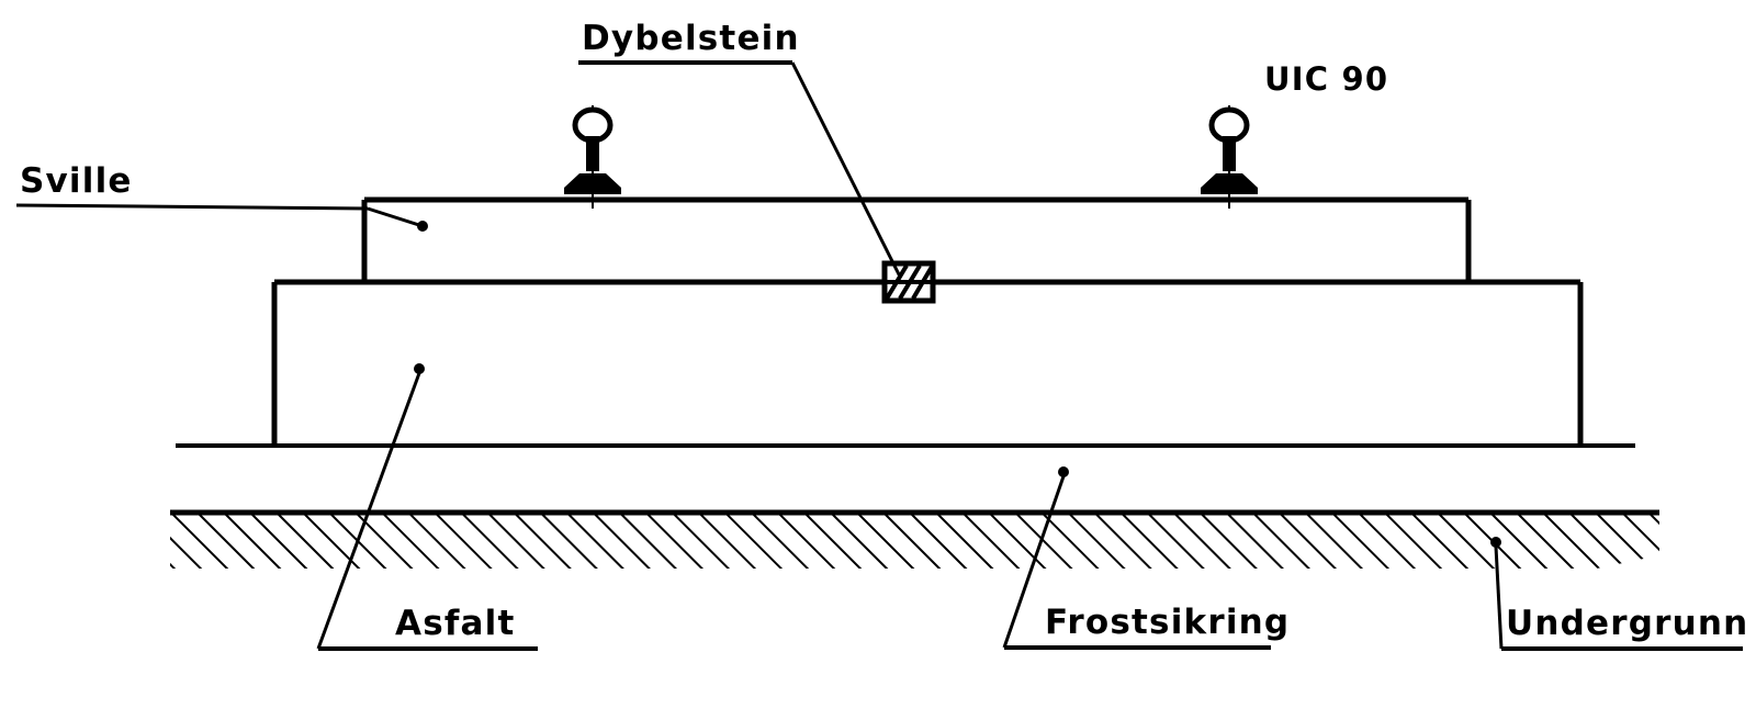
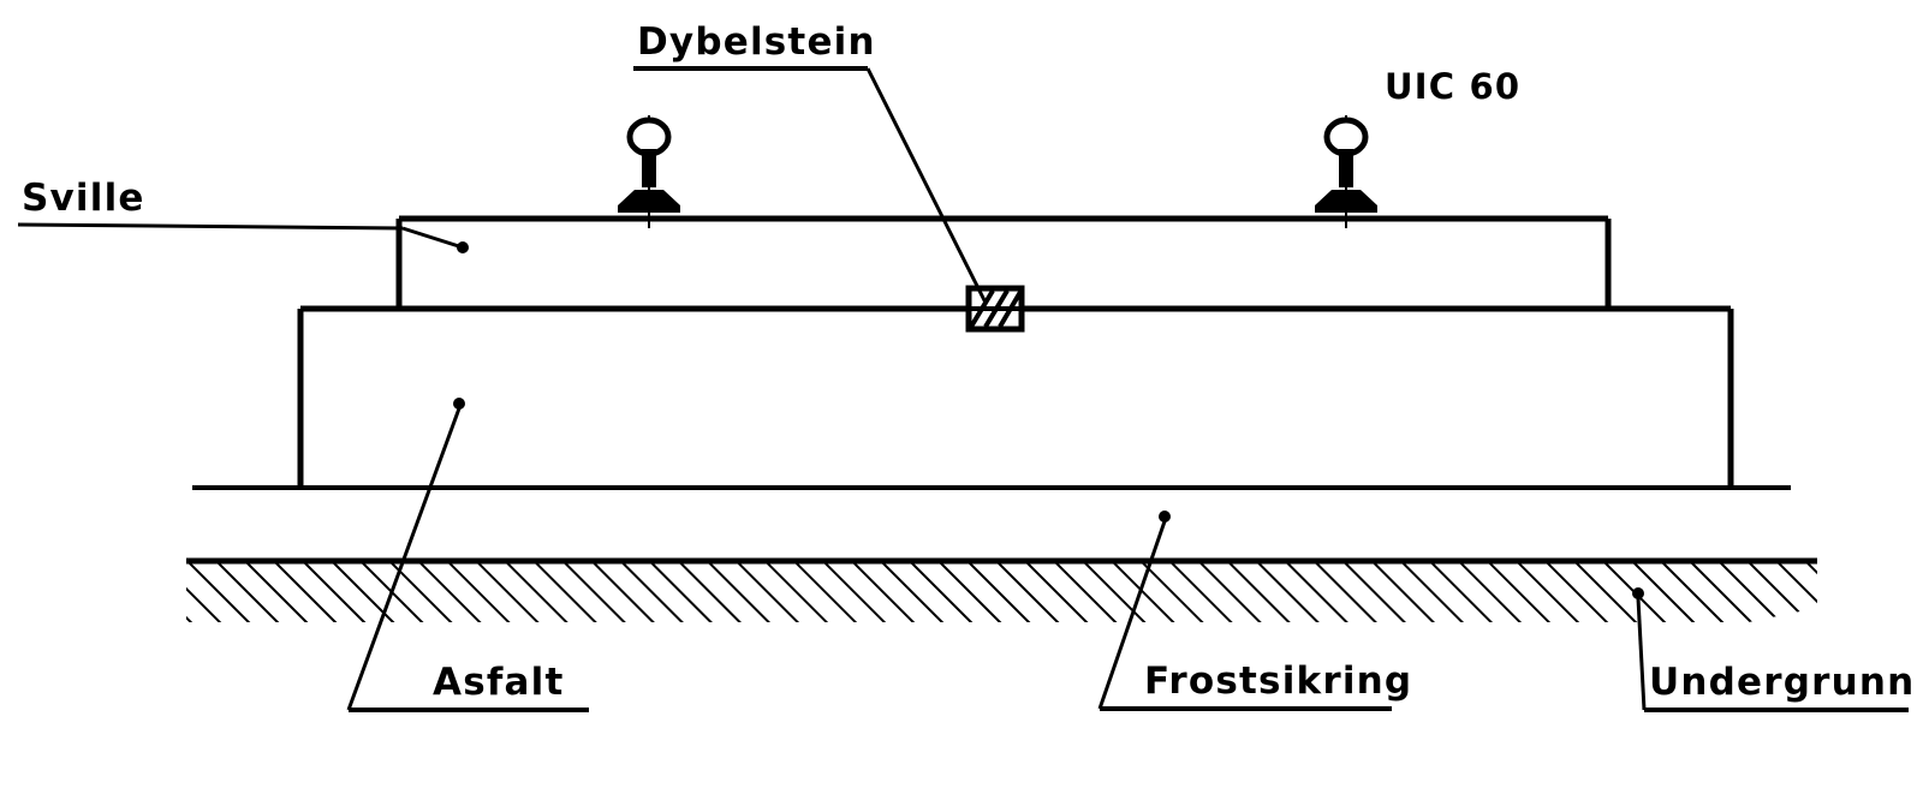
  Sville
  Dybelstein
- UIC 90
+ UIC 60
  Asfalt
  Frostsikring
  Undergrunn
